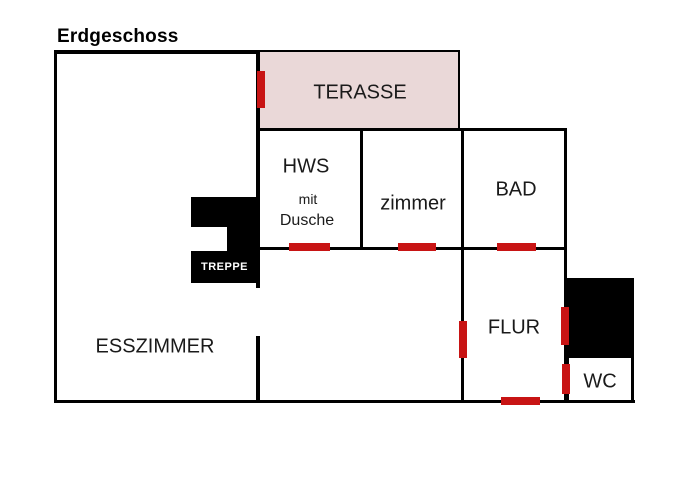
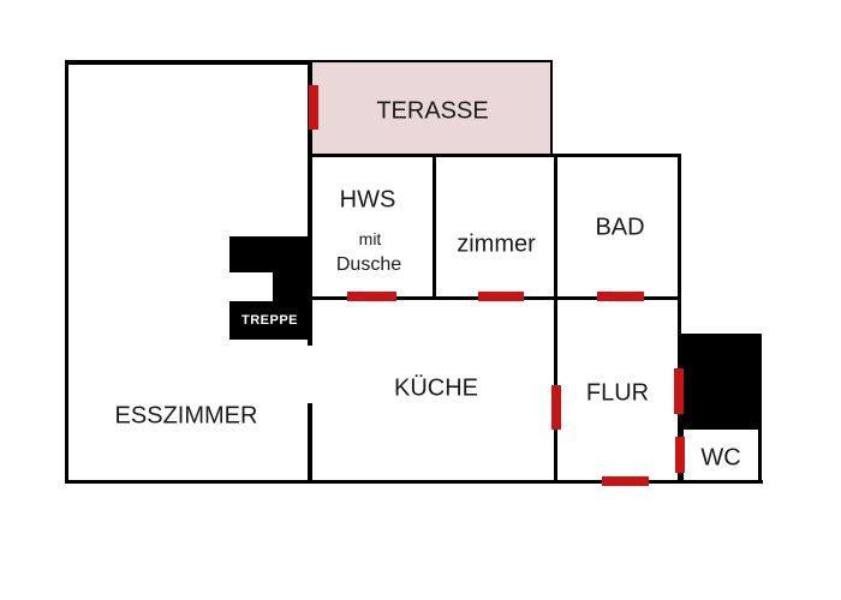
- Erdgeschoss
  TREPPE
  TERASSE
  HWS
  mit
  Dusche
  zimmer
  BAD
  ESSZIMMER
+ KÜCHE
  FLUR
  WC
